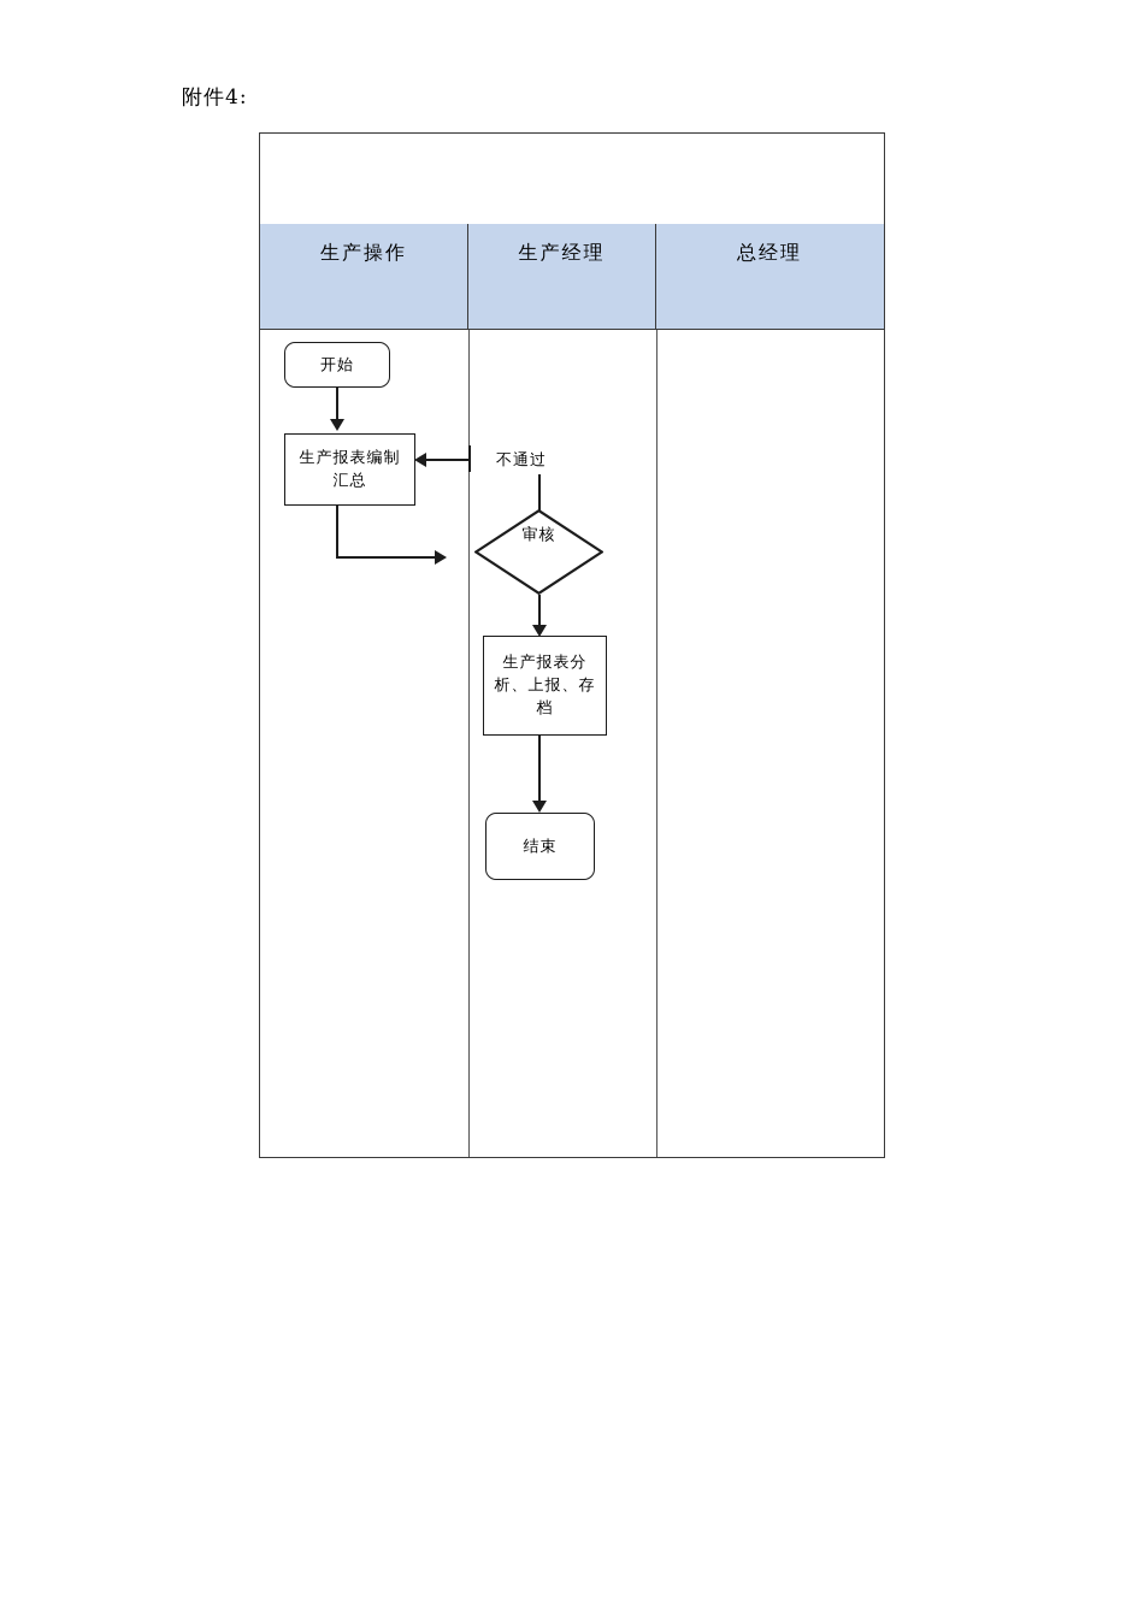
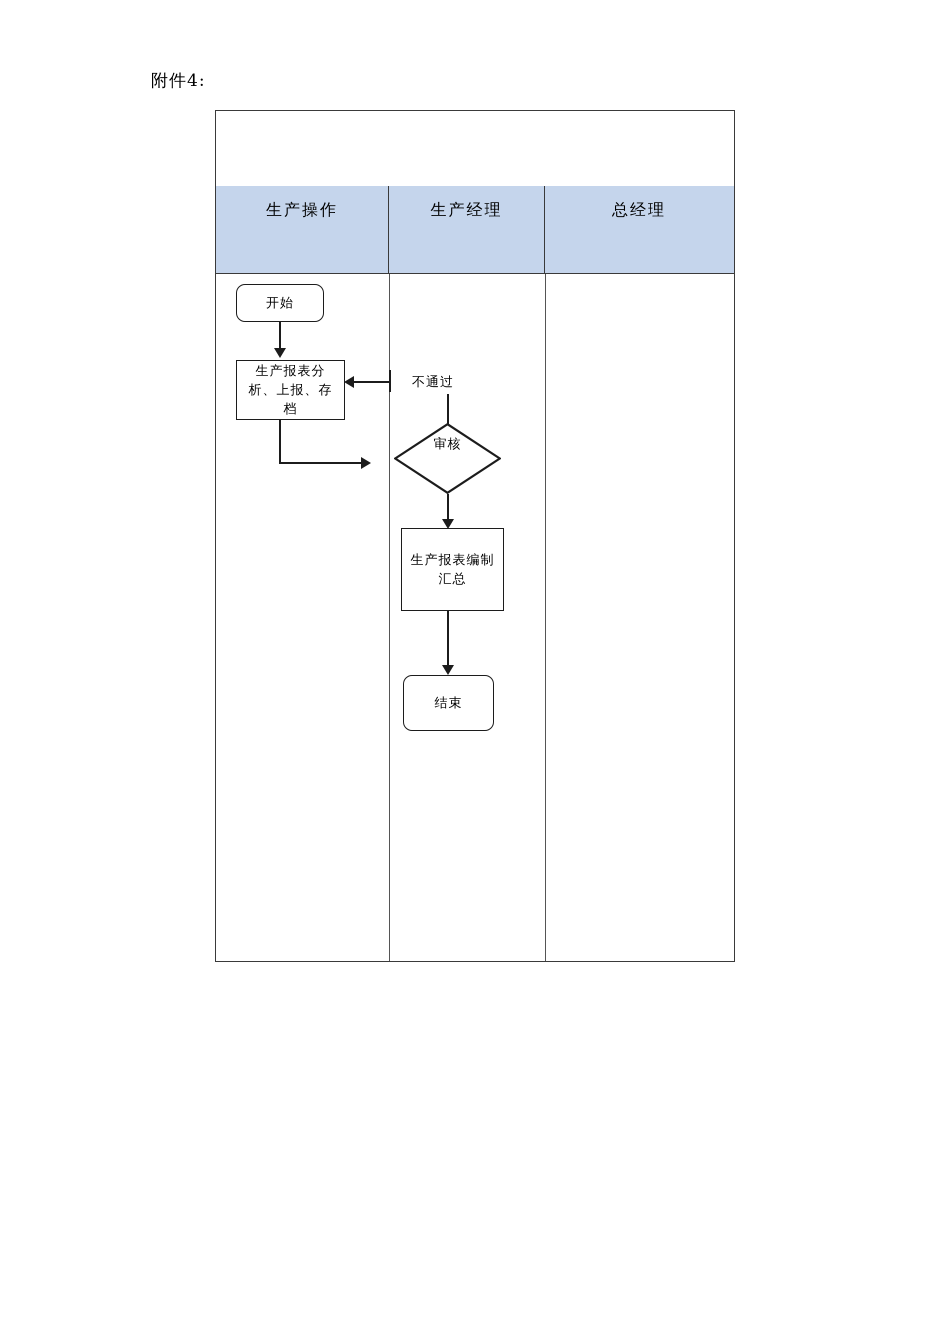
  附件4:
  生产操作
  生产经理
  总经理
  不通过
  开始
- 生产报表编制汇总
+ 生产报表分析、上报、存档
  审核
- 生产报表分析、上报、存档
+ 生产报表编制汇总
  结束
